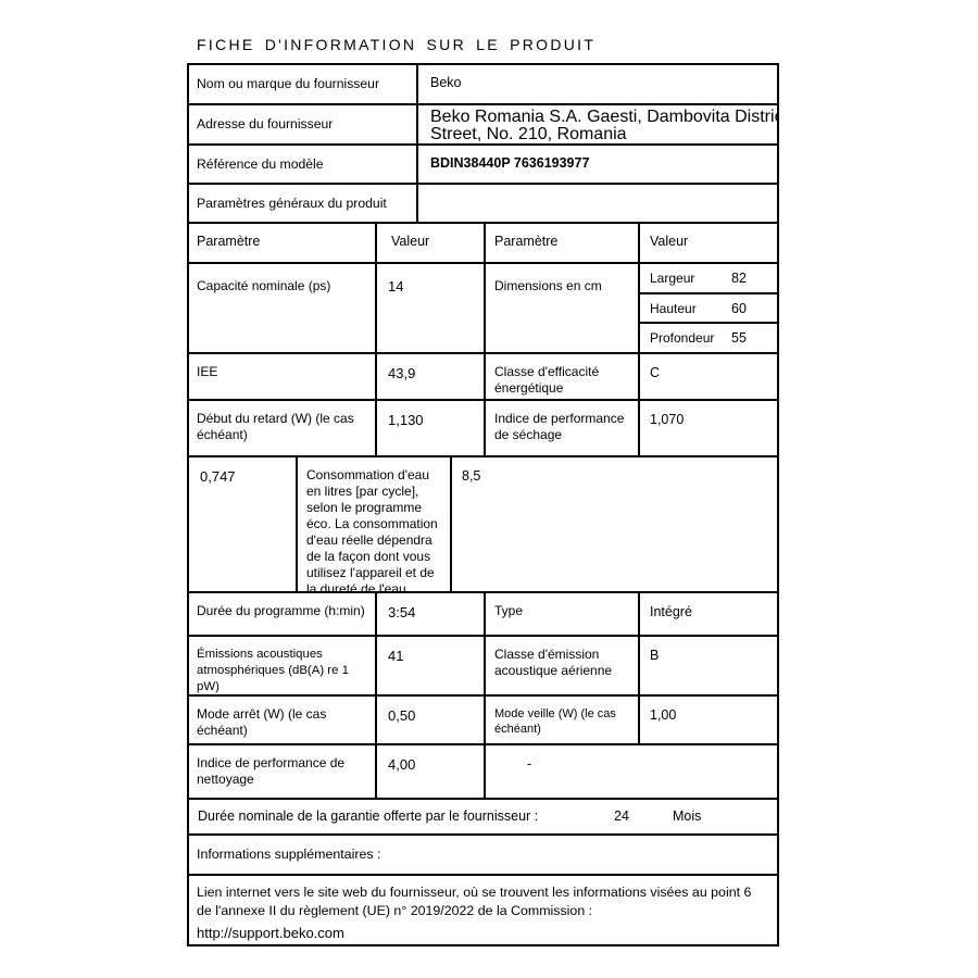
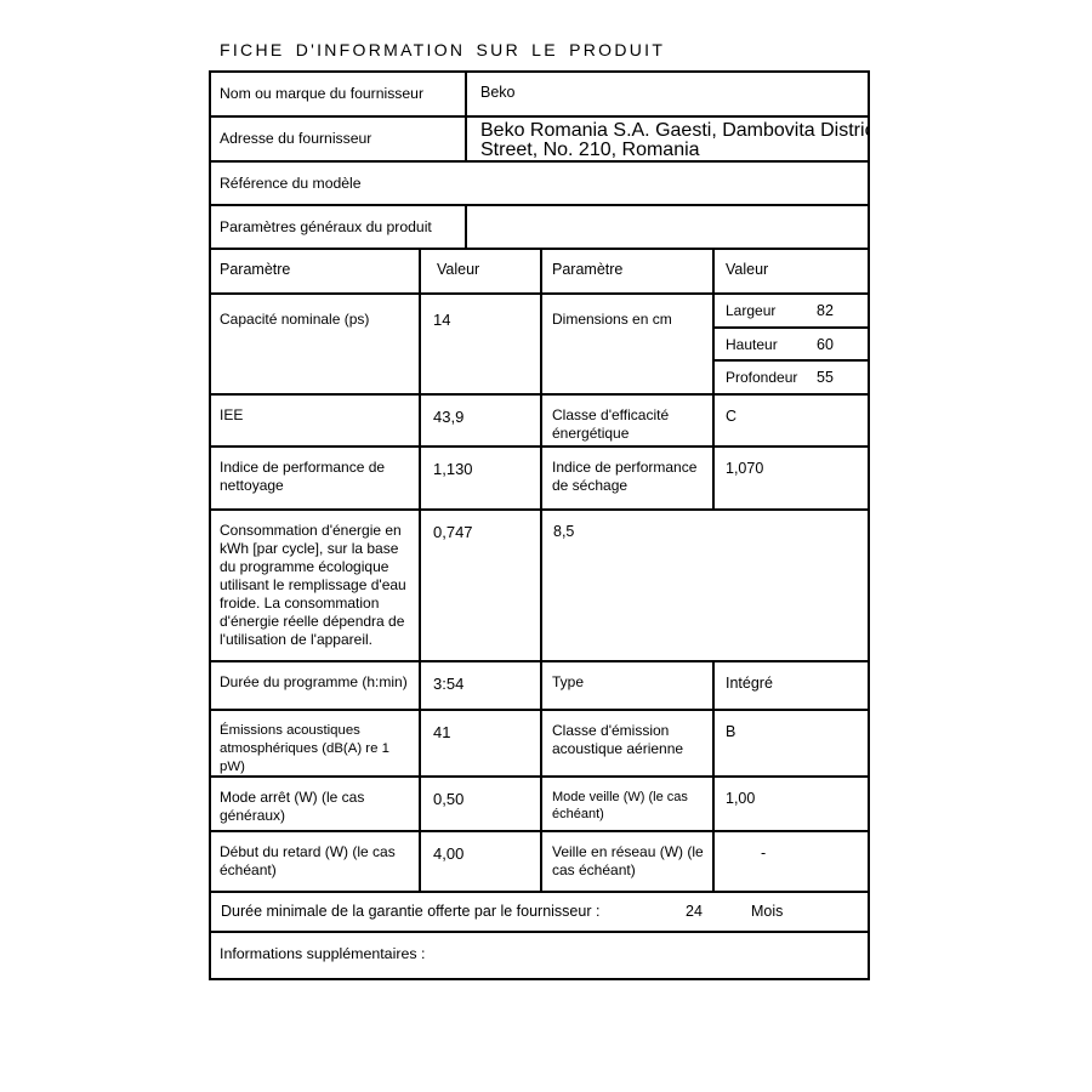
  FICHE D'INFORMATION SUR LE PRODUIT
  Nom ou marque du fournisseur
  Beko
  Adresse du fournisseur
  Beko Romania S.A. Gaesti, Dambovita Distri
  Street, No. 210, Romania
  Référence du modèle
- BDIN38440P 7636193977
  Paramètres généraux du produit
  Paramètre
  Valeur
  Paramètre
  Valeur
  Capacité nominale (ps)
  14
  Dimensions en cm
  Largeur
  82
  Hauteur
  60
  Profondeur
  55
  IEE
  43,9
  Classe d'efficacité énergétique
  C
- Début du retard (W) (le cas échéant)
+ Indice de performance de nettoyage
  1,130
  Indice de performance de séchage
  1,070
+ Consommation d'énergie en kWh [par cycle], sur la base du programme écologique utilisant le remplissage d'eau froide. La consommation d'énergie réelle dépendra de l'utilisation de l'appareil.
  0,747
- Consommation d'eau en litres [par cycle], selon le programme éco. La consommation d'eau réelle dépendra de la façon dont vous utilisez l'appareil et de la dureté de l'eau.
  8,5
  Durée du programme (h:min)
  3:54
  Type
  Intégré
  Émissions acoustiques atmosphériques (dB(A) re 1 pW)
  41
  Classe d'émission acoustique aérienne
  B
- Mode arrêt (W) (le cas échéant)
+ Mode arrêt (W) (le cas généraux)
  0,50
  Mode veille (W) (le cas échéant)
  1,00
- Indice de performance de nettoyage
+ Début du retard (W) (le cas échéant)
  4,00
+ Veille en réseau (W) (le cas échéant)
  -
- Durée nominale de la garantie offerte par le fournisseur :
+ Durée minimale de la garantie offerte par le fournisseur :
  24
  Mois
  Informations supplémentaires :
- Lien internet vers le site web du fournisseur, où se trouvent les informations visées au point 6 de l'annexe II du règlement (UE) n° 2019/2022 de la Commission :
- http://support.beko.com
